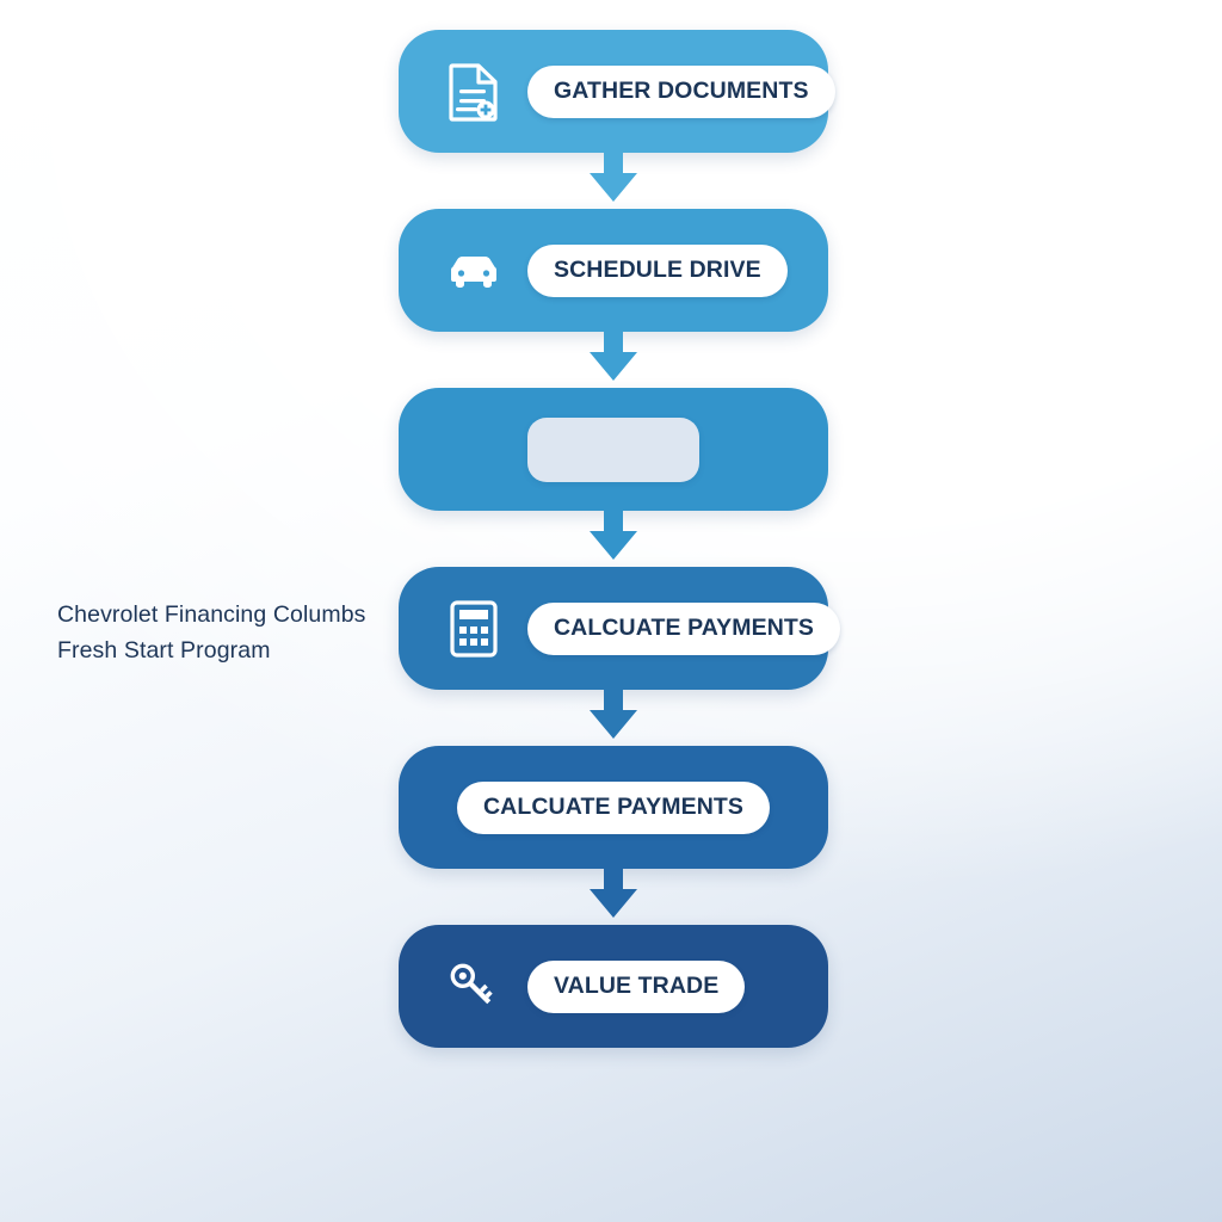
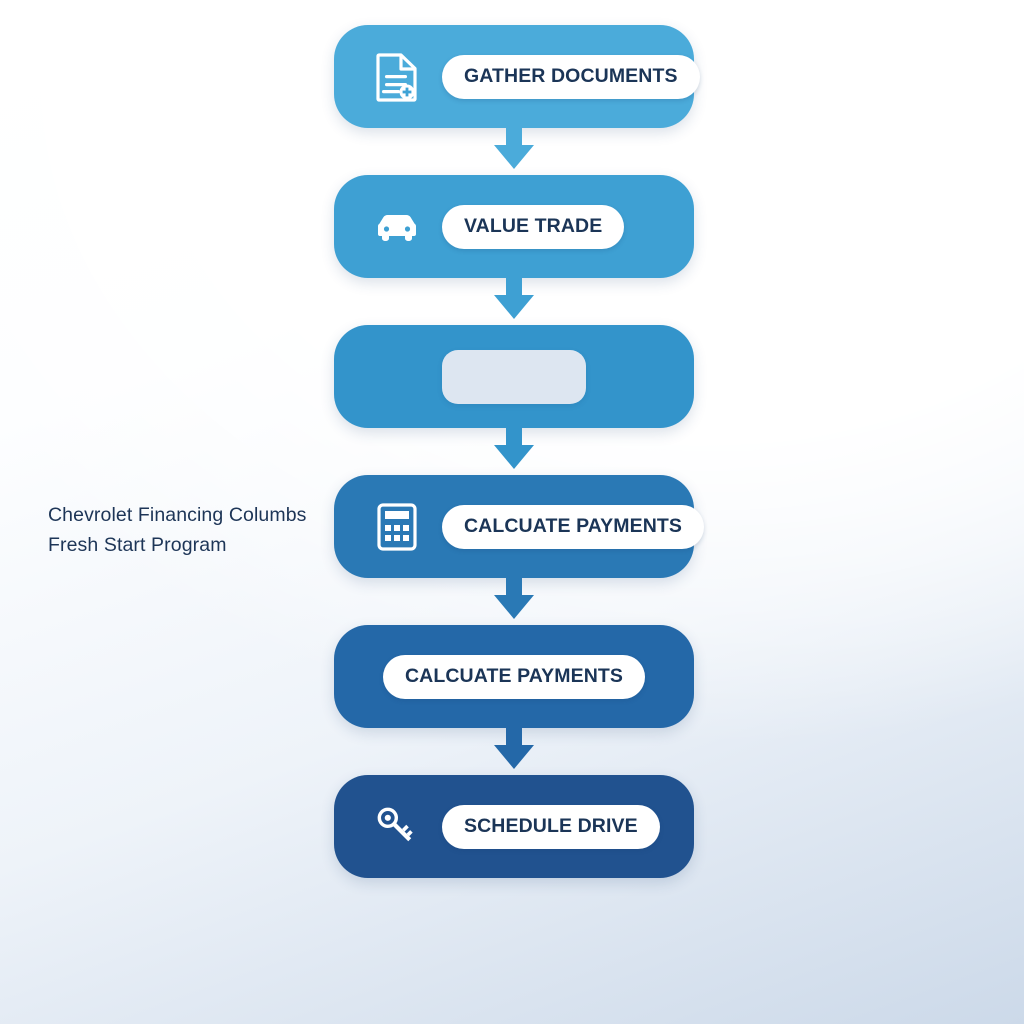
  Chevrolet Financing Columbs
  Fresh Start Program
  GATHER DOCUMENTS
- SCHEDULE DRIVE
+ VALUE TRADE
  CALCUATE PAYMENTS
  CALCUATE PAYMENTS
- VALUE TRADE
+ SCHEDULE DRIVE
